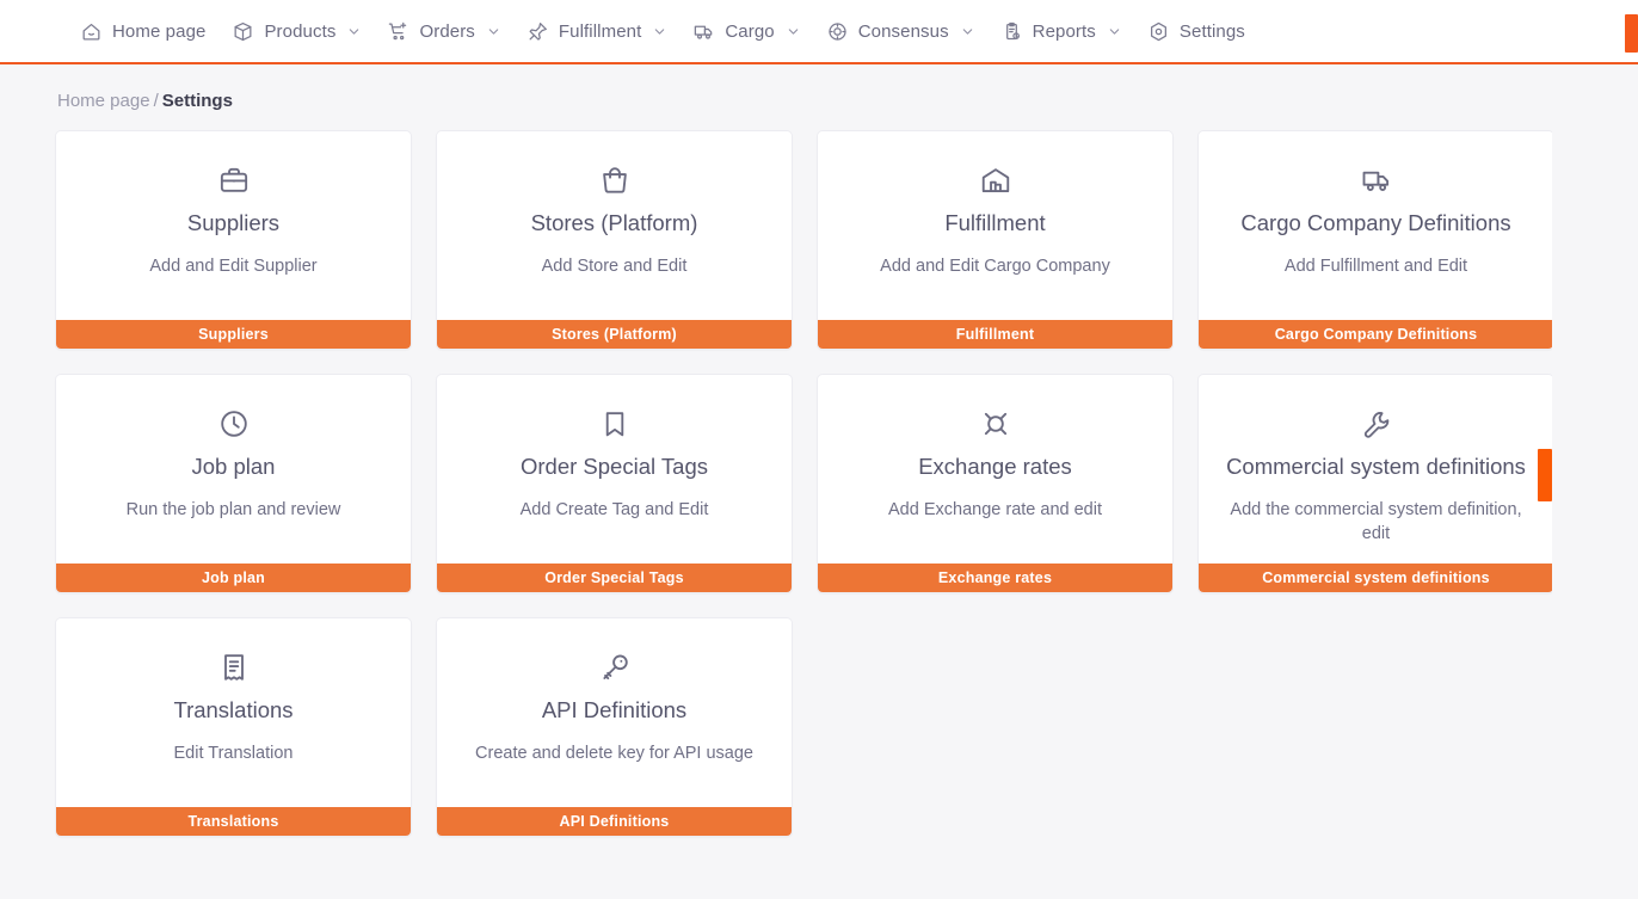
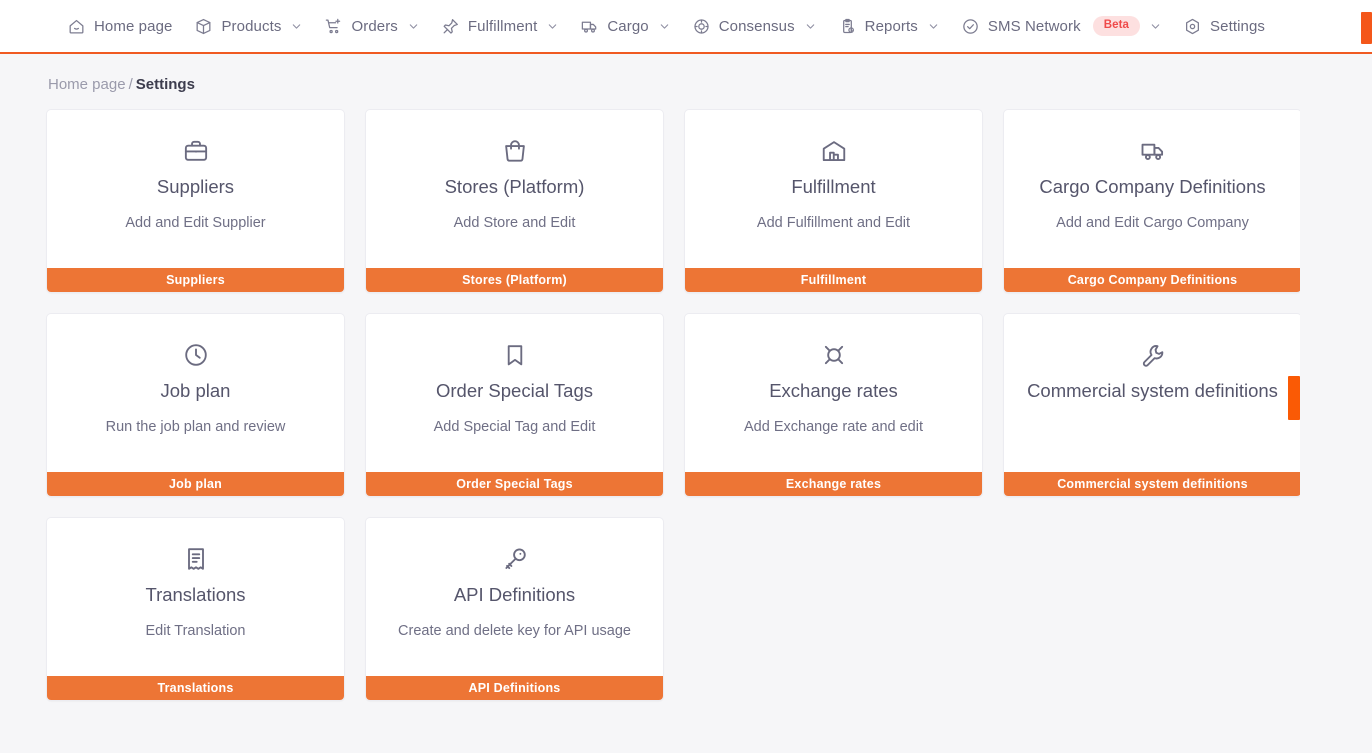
  Home page
  Products
  Orders
  Fulfillment
  Cargo
  Consensus
  Reports
+ SMS Network
+ Beta
  Settings
  Home page / Settings
  Suppliers
  Add and Edit Supplier
  Suppliers
  Stores (Platform)
  Add Store and Edit
  Stores (Platform)
  Fulfillment
- Add and Edit Cargo Company
+ Add Fulfillment and Edit
  Fulfillment
  Cargo Company Definitions
- Add Fulfillment and Edit
+ Add and Edit Cargo Company
  Cargo Company Definitions
  Job plan
  Run the job plan and review
  Job plan
  Order Special Tags
- Add Create Tag and Edit
+ Add Special Tag and Edit
  Order Special Tags
  Exchange rates
  Add Exchange rate and edit
  Exchange rates
  Commercial system definitions
- Add the commercial system definition, edit
  Commercial system definitions
  Translations
  Edit Translation
  Translations
  API Definitions
  Create and delete key for API usage
  API Definitions
